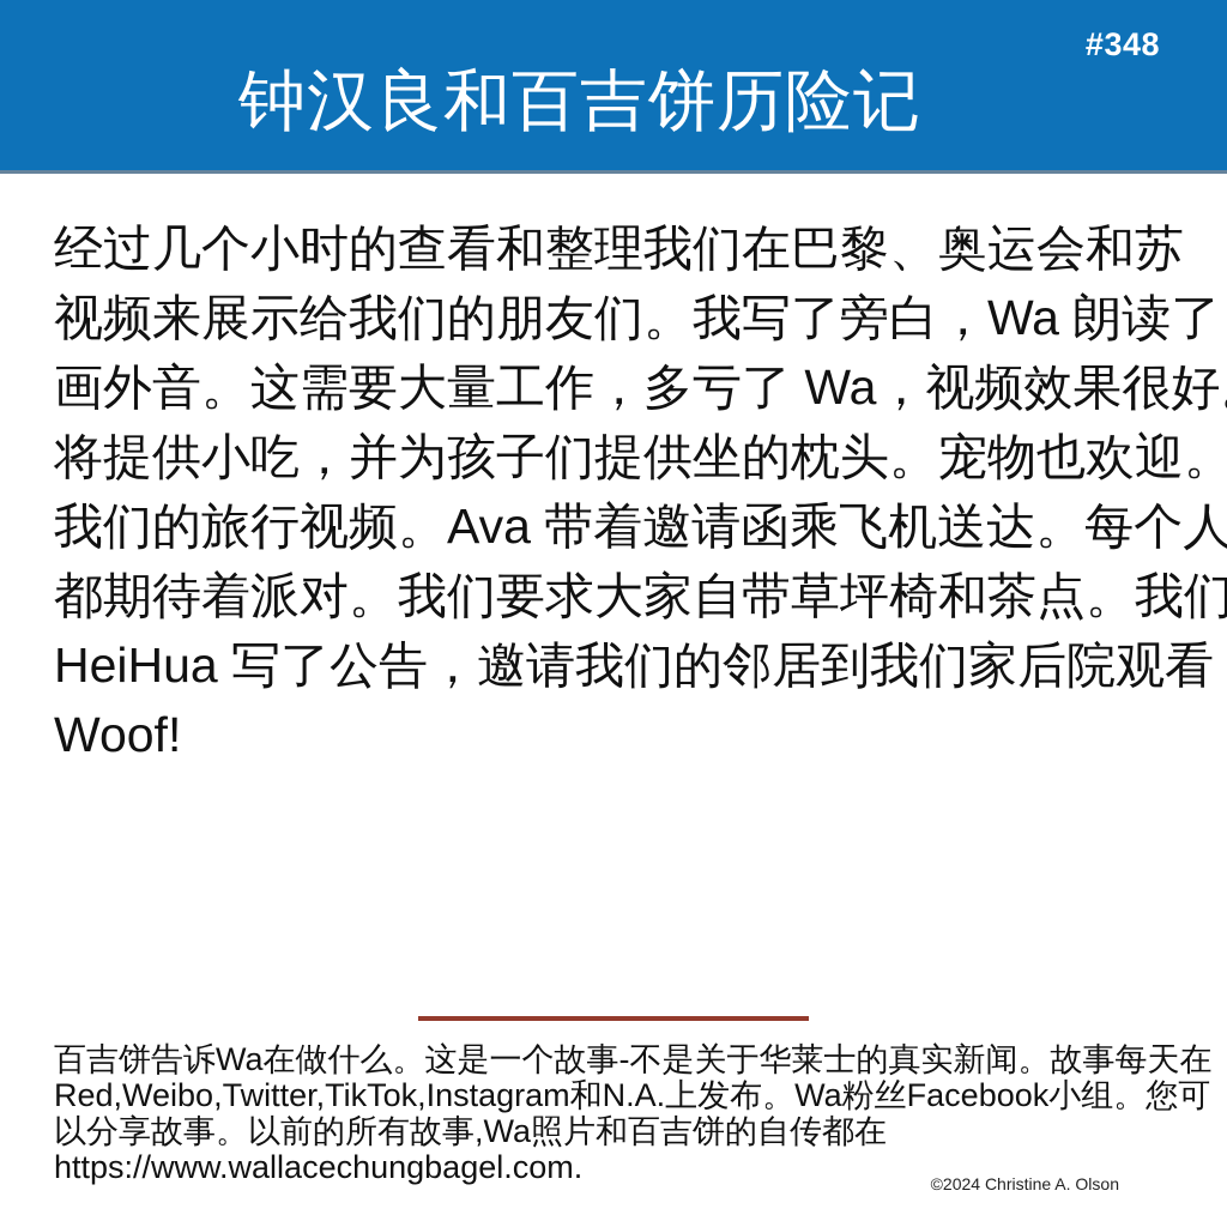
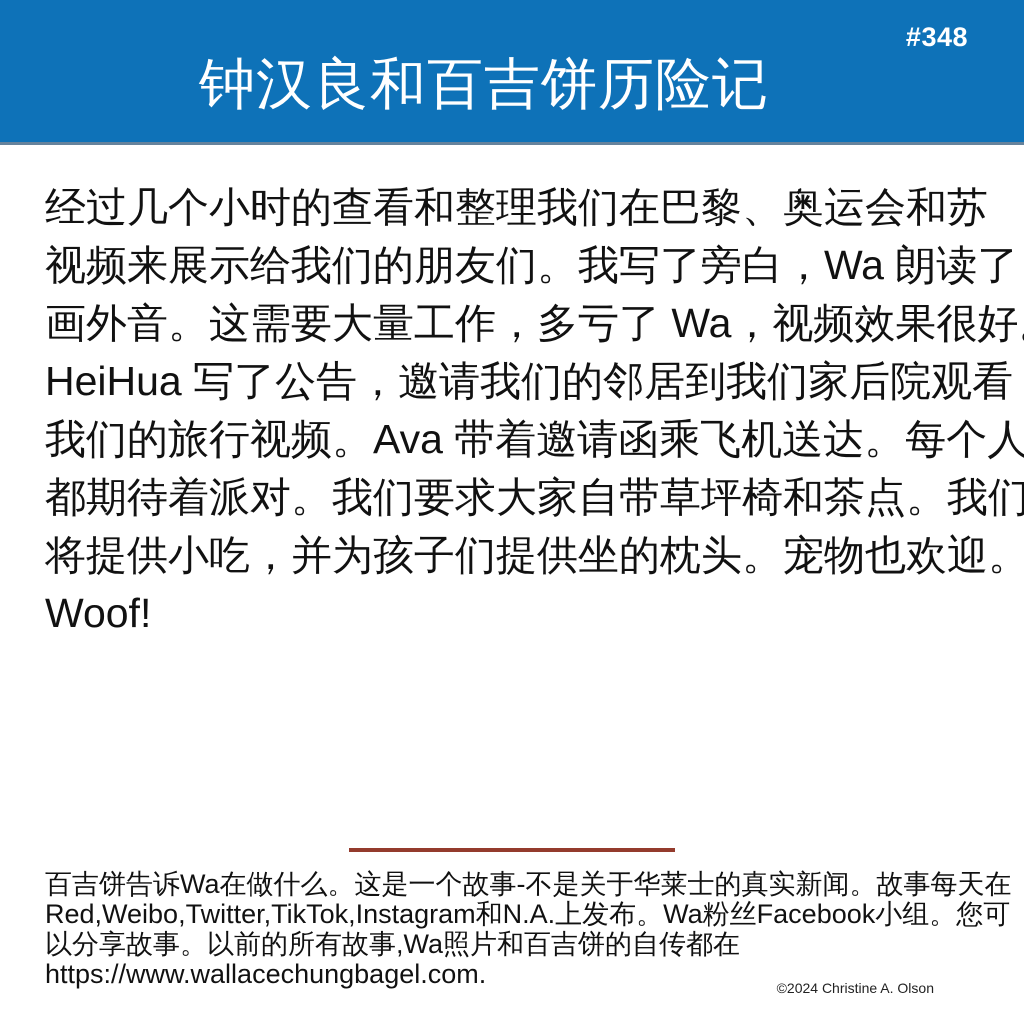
  #348
  钟汉良和百吉饼历险记
  经过几个小时的查看和整理我们在巴黎、奥运会和苏
  视频来展示给我们的朋友们。我写了旁白，Wa 朗读了
  画外音。这需要大量工作，多亏了 Wa，视频效果很好
- 将提供小吃，并为孩子们提供坐的枕头。宠物也欢迎。
+ HeiHua 写了公告，邀请我们的邻居到我们家后院观看
  我们的旅行视频。Ava 带着邀请函乘飞机送达。每个人
  都期待着派对。我们要求大家自带草坪椅和茶点。我们
- HeiHua 写了公告，邀请我们的邻居到我们家后院观看
+ 将提供小吃，并为孩子们提供坐的枕头。宠物也欢迎。
  Woof!
  百吉饼告诉Wa在做什么。这是一个故事-不是关于华莱士的真实新闻。故事每天在
  Red,Weibo,Twitter,TikTok,Instagram和N.A.上发布。Wa粉丝Facebook小组。您可
  以分享故事。以前的所有故事,Wa照片和百吉饼的自传都在
  https://www.wallacechungbagel.com.
  ©2024 Christine A. Olson
